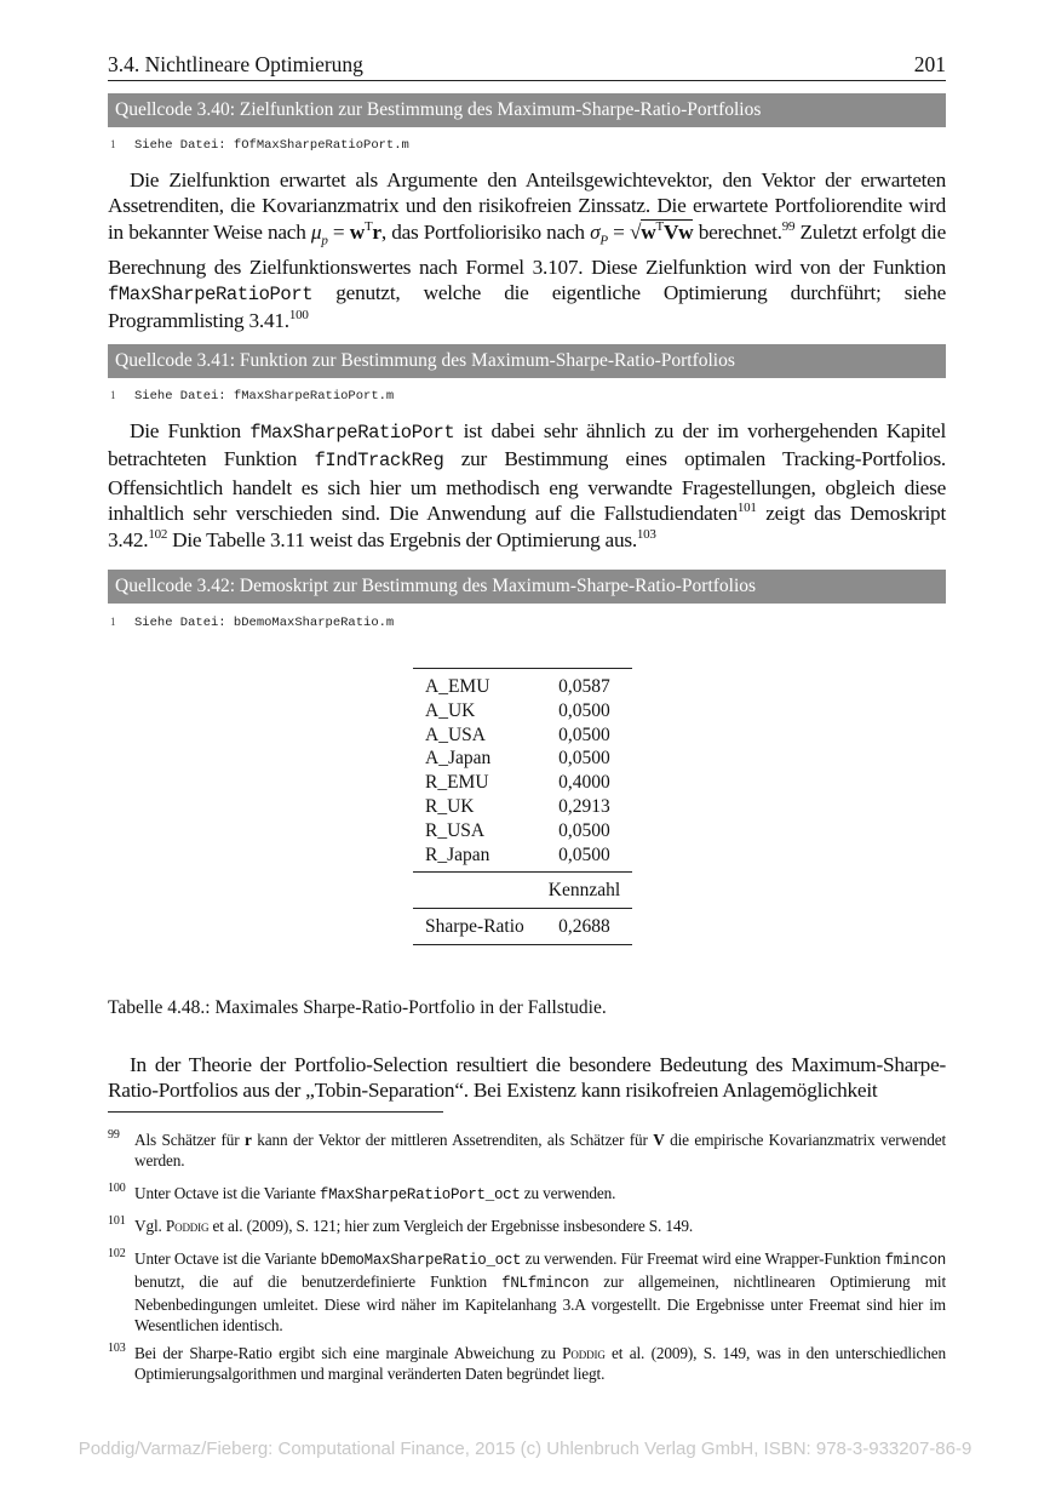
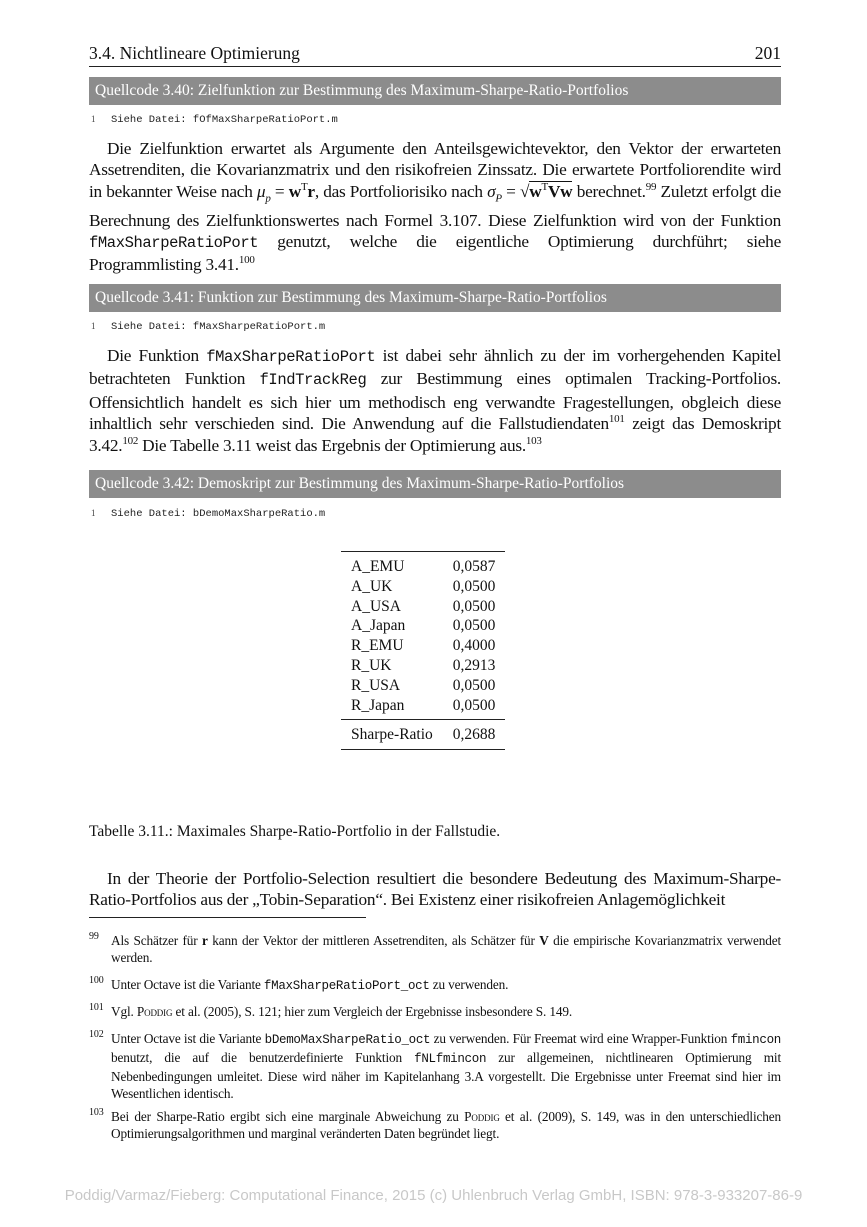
  3.4. Nichtlineare Optimierung
  201
  Quellcode 3.40: Zielfunktion zur Bestimmung des Maximum-Sharpe-Ratio-Portfolios
  1 Siehe Datei: fOfMaxSharpeRatioPort.m
  Die Zielfunktion erwartet als Argumente den Anteilsgewichtevektor, den Vektor der erwarteten Assetrenditen, die Kovarianzmatrix und den risikofreien Zinssatz. Die erwartete Portfoliorendite wird in bekannter Weise nach μp = wTr, das Portfoliorisiko nach σP = √wTVw berechnet.99 Zuletzt erfolgt die Berechnung des Zielfunktionswertes nach Formel 3.107. Diese Zielfunktion wird von der Funktion fMaxSharpeRatioPort genutzt, welche die eigentliche Optimierung durchführt; siehe Programmlisting 3.41.100
  Quellcode 3.41: Funktion zur Bestimmung des Maximum-Sharpe-Ratio-Portfolios
  1 Siehe Datei: fMaxSharpeRatioPort.m
  Die Funktion fMaxSharpeRatioPort ist dabei sehr ähnlich zu der im vorhergehenden Kapitel betrachteten Funktion fIndTrackReg zur Bestimmung eines optimalen Tracking-Portfolios. Offensichtlich handelt es sich hier um methodisch eng verwandte Fragestellungen, obgleich diese inhaltlich sehr verschieden sind. Die Anwendung auf die Fallstudiendaten101 zeigt das Demoskript 3.42.102 Die Tabelle 3.11 weist das Ergebnis der Optimierung aus.103
  Quellcode 3.42: Demoskript zur Bestimmung des Maximum-Sharpe-Ratio-Portfolios
  1 Siehe Datei: bDemoMaxSharpeRatio.m
  A_EMU	0,0587
  A_UK	0,0500
  A_USA	0,0500
  A_Japan	0,0500
  R_EMU	0,4000
  R_UK	0,2913
  R_USA	0,0500
  R_Japan	0,0500
- 	Kennzahl
  Sharpe-Ratio	0,2688
- Tabelle 4.48.: Maximales Sharpe-Ratio-Portfolio in der Fallstudie.
+ Tabelle 3.11.: Maximales Sharpe-Ratio-Portfolio in der Fallstudie.
- In der Theorie der Portfolio-Selection resultiert die besondere Bedeutung des Maximum-Sharpe-Ratio-Portfolios aus der „Tobin-Separation“. Bei Existenz kann risikofreien Anlagemöglichkeit
+ In der Theorie der Portfolio-Selection resultiert die besondere Bedeutung des Maximum-Sharpe-Ratio-Portfolios aus der „Tobin-Separation“. Bei Existenz einer risikofreien Anlagemöglichkeit
  99
  Als Schätzer für r kann der Vektor der mittleren Assetrenditen, als Schätzer für V die empirische Kovarianzmatrix verwendet werden.
  100
  Unter Octave ist die Variante fMaxSharpeRatioPort_oct zu verwenden.
  101
- Vgl. Poddig et al. (2009), S. 121; hier zum Vergleich der Ergebnisse insbesondere S. 149.
+ Vgl. Poddig et al. (2005), S. 121; hier zum Vergleich der Ergebnisse insbesondere S. 149.
  102
  Unter Octave ist die Variante bDemoMaxSharpeRatio_oct zu verwenden. Für Freemat wird eine Wrapper-Funktion fmincon benutzt, die auf die benutzerdefinierte Funktion fNLfmincon zur allgemeinen, nichtlinearen Optimierung mit Nebenbedingungen umleitet. Diese wird näher im Kapitelanhang 3.A vorgestellt. Die Ergebnisse unter Freemat sind hier im Wesentlichen identisch.
  103
  Bei der Sharpe-Ratio ergibt sich eine marginale Abweichung zu Poddig et al. (2009), S. 149, was in den unterschiedlichen Optimierungsalgorithmen und marginal veränderten Daten begründet liegt.
  Poddig/Varmaz/Fieberg: Computational Finance, 2015 (c) Uhlenbruch Verlag GmbH, ISBN: 978-3-933207-86-9
